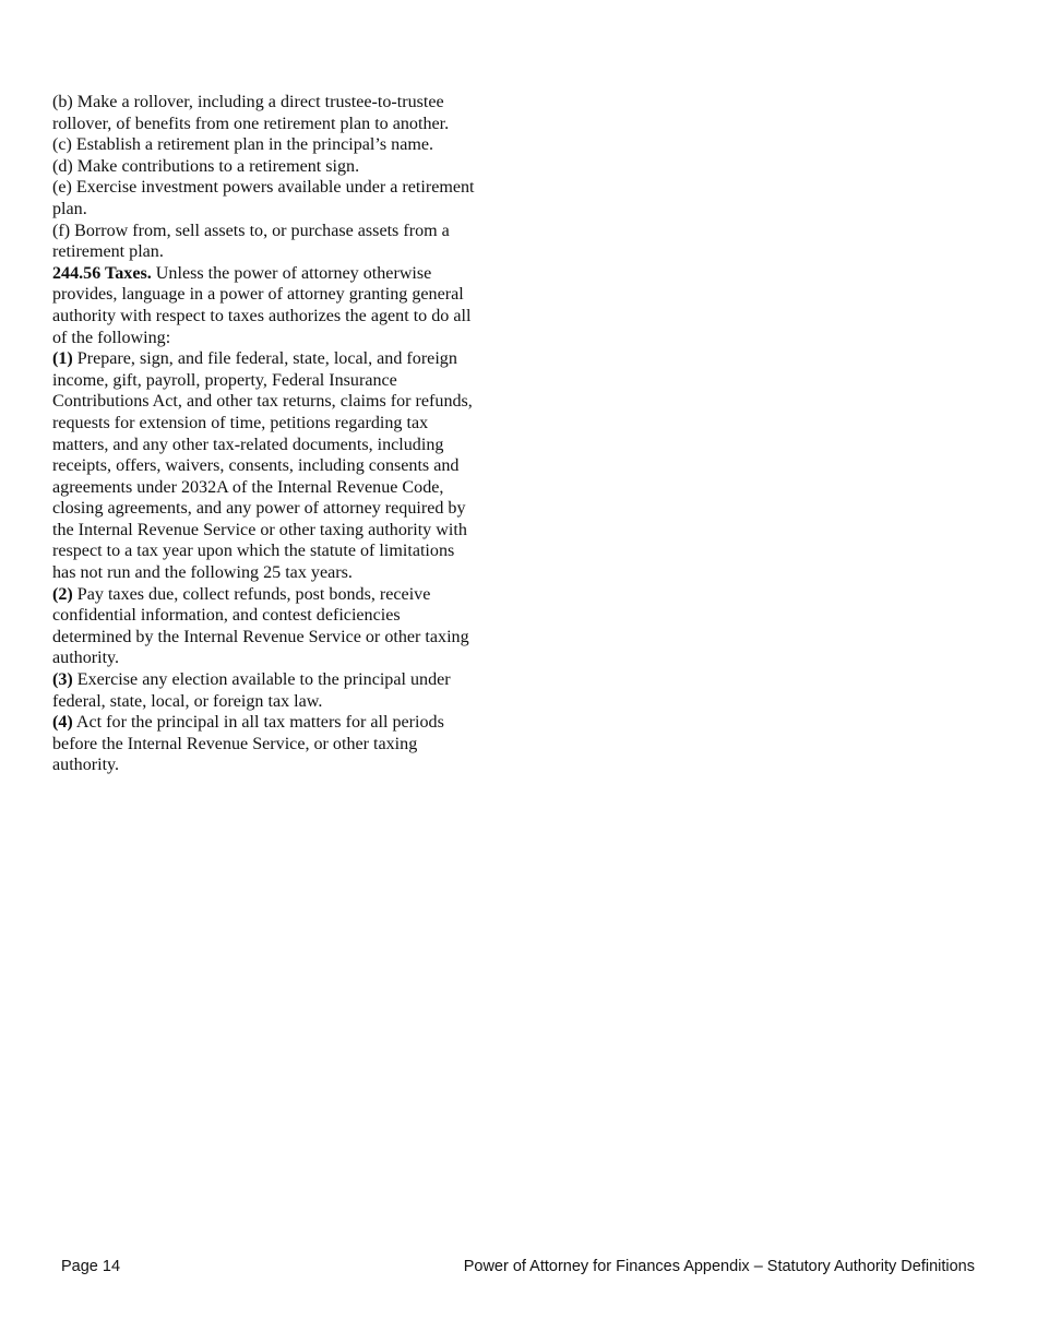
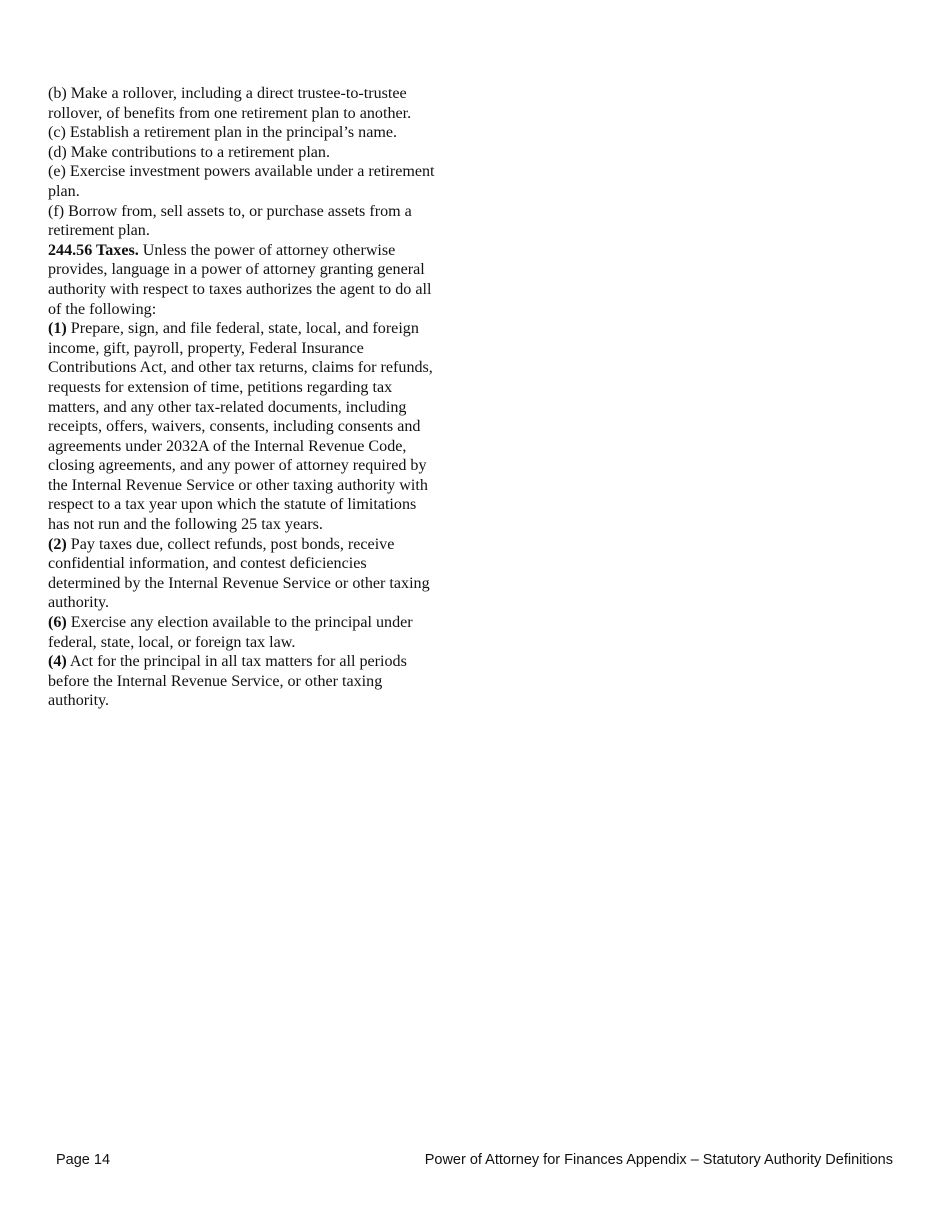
  (b) Make a rollover, including a direct trustee-to-trustee rollover, of benefits from one retirement plan to another.
  (c) Establish a retirement plan in the principal’s name.
- (d) Make contributions to a retirement sign.
+ (d) Make contributions to a retirement plan.
  (e) Exercise investment powers available under a retirement plan.
  (f) Borrow from, sell assets to, or purchase assets from a retirement plan.
  244.56 Taxes. Unless the power of attorney otherwise provides, language in a power of attorney granting general authority with respect to taxes authorizes the agent to do all of the following:
  (1) Prepare, sign, and file federal, state, local, and foreign income, gift, payroll, property, Federal Insurance Contributions Act, and other tax returns, claims for refunds, requests for extension of time, petitions regarding tax matters, and any other tax-related documents, including receipts, offers, waivers, consents, including consents and agreements under 2032A of the Internal Revenue Code, closing agreements, and any power of attorney required by the Internal Revenue Service or other taxing authority with respect to a tax year upon which the statute of limitations has not run and the following 25 tax years.
  (2) Pay taxes due, collect refunds, post bonds, receive confidential information, and contest deficiencies determined by the Internal Revenue Service or other taxing authority.
- (3) Exercise any election available to the principal under federal, state, local, or foreign tax law.
+ (6) Exercise any election available to the principal under federal, state, local, or foreign tax law.
  (4) Act for the principal in all tax matters for all periods before the Internal Revenue Service, or other taxing authority.
  Page 14
  Power of Attorney for Finances Appendix – Statutory Authority Definitions
